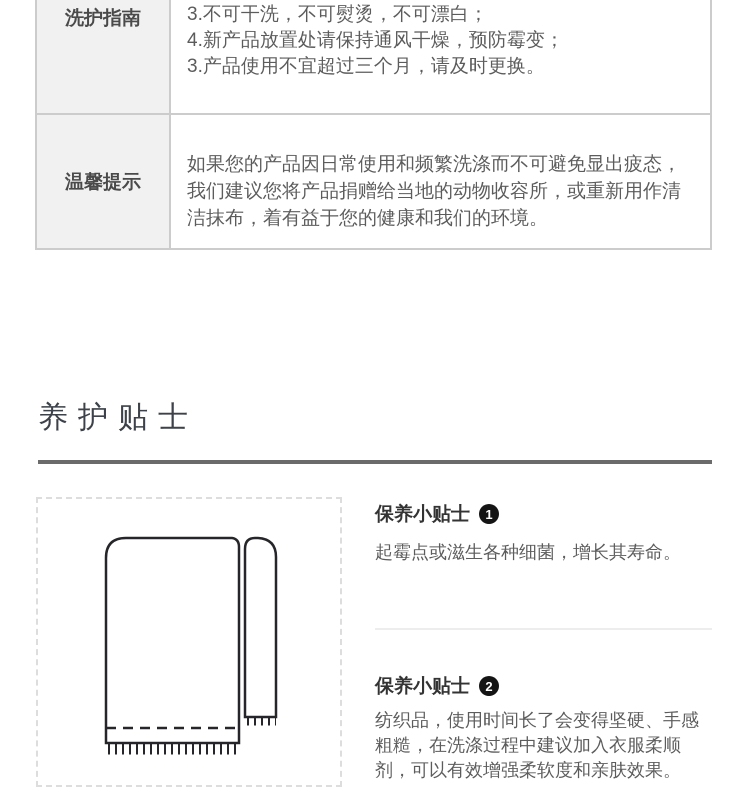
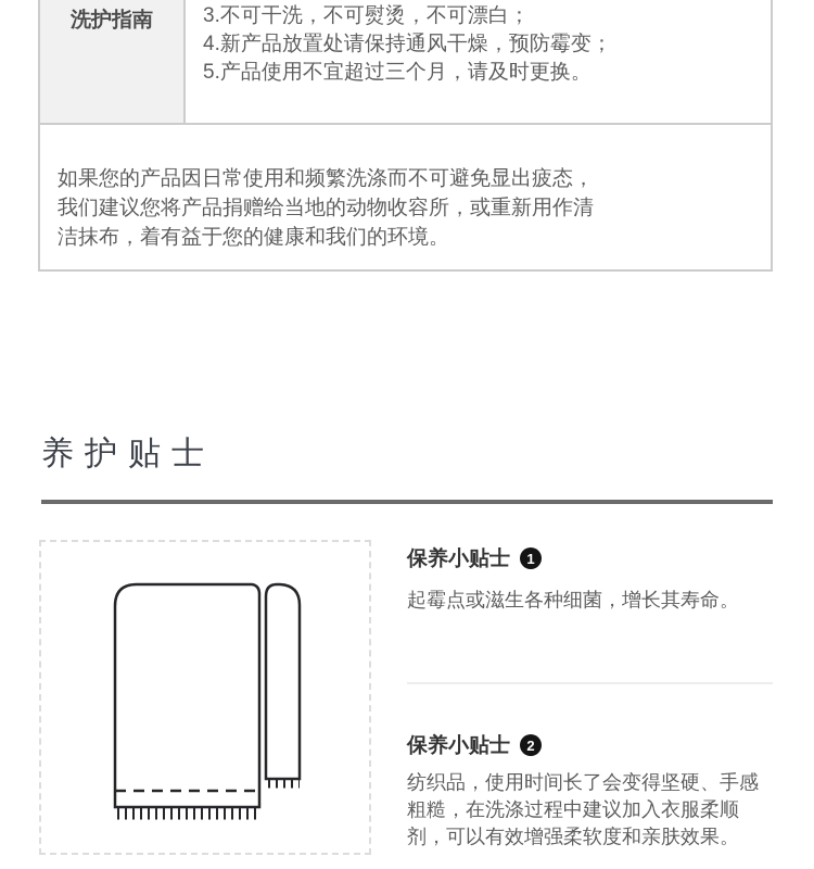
  洗护指南
  3.不可干洗，不可熨烫，不可漂白；
  4.新产品放置处请保持通风干燥，预防霉变；
- 3.产品使用不宜超过三个月，请及时更换。
+ 5.产品使用不宜超过三个月，请及时更换。
- 温馨提示
  如果您的产品因日常使用和频繁洗涤而不可避免显出疲态，
  我们建议您将产品捐赠给当地的动物收容所，或重新用作清
  洁抹布，着有益于您的健康和我们的环境。
  养护贴士
  保养小贴士
  1
  起霉点或滋生各种细菌，增长其寿命。
  保养小贴士
  2
  纺织品，使用时间长了会变得坚硬、手感
  粗糙，在洗涤过程中建议加入衣服柔顺
  剂，可以有效增强柔软度和亲肤效果。
